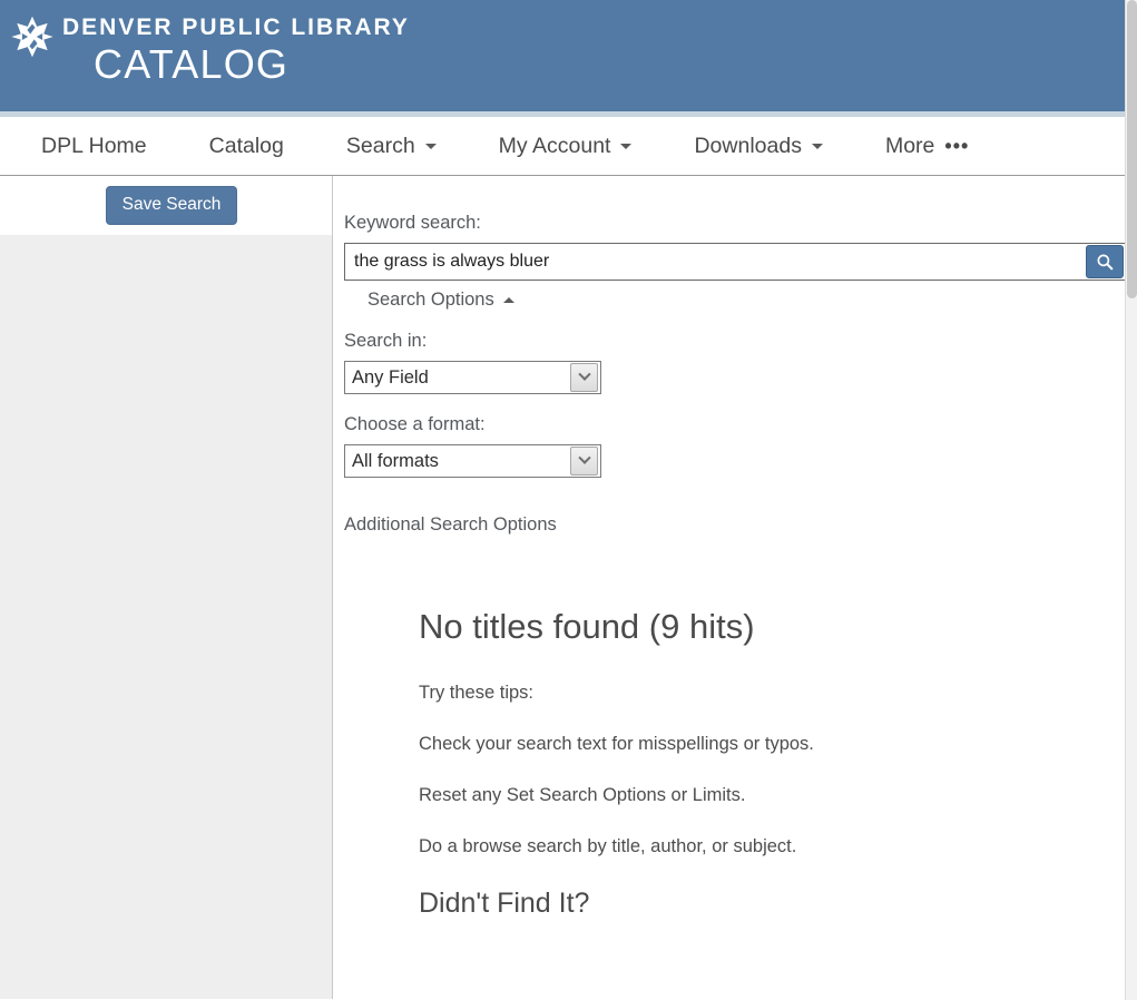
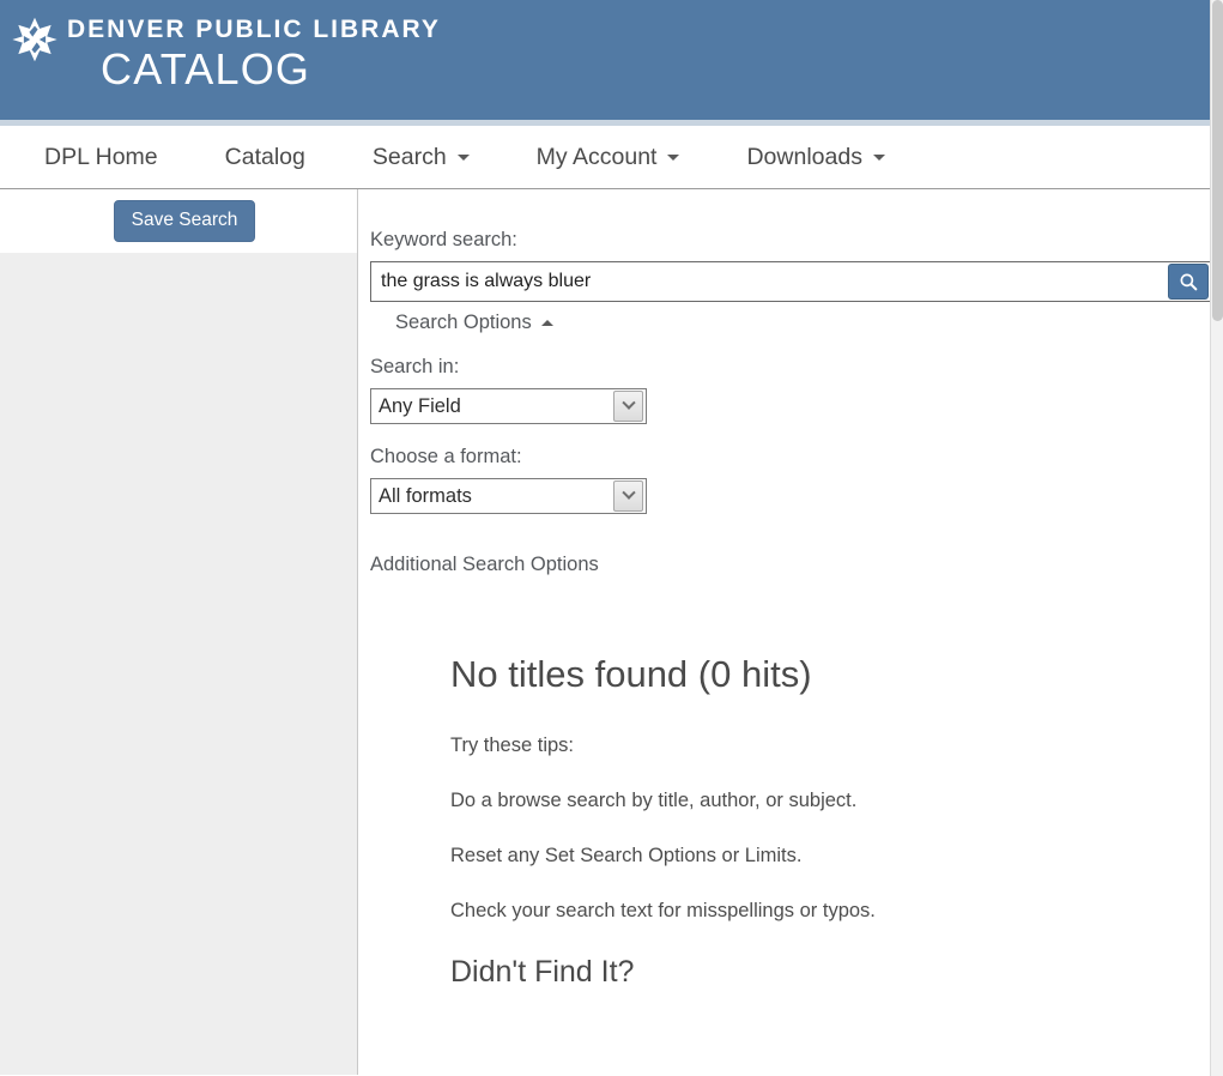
  DENVER PUBLIC LIBRARY
  CATALOG
  DPL Home
  Catalog
  Search
  My Account
  Downloads
- More
- •••
  Save Search
  Keyword search:
  the grass is always bluer
  Search Options
  Search in:
  Any Field
  Choose a format:
  All formats
  Additional Search Options
- No titles found (9 hits)
+ No titles found (0 hits)
  Try these tips:
- Check your search text for misspellings or typos.
+ Do a browse search by title, author, or subject.
  Reset any Set Search Options or Limits.
- Do a browse search by title, author, or subject.
+ Check your search text for misspellings or typos.
  Didn't Find It?
